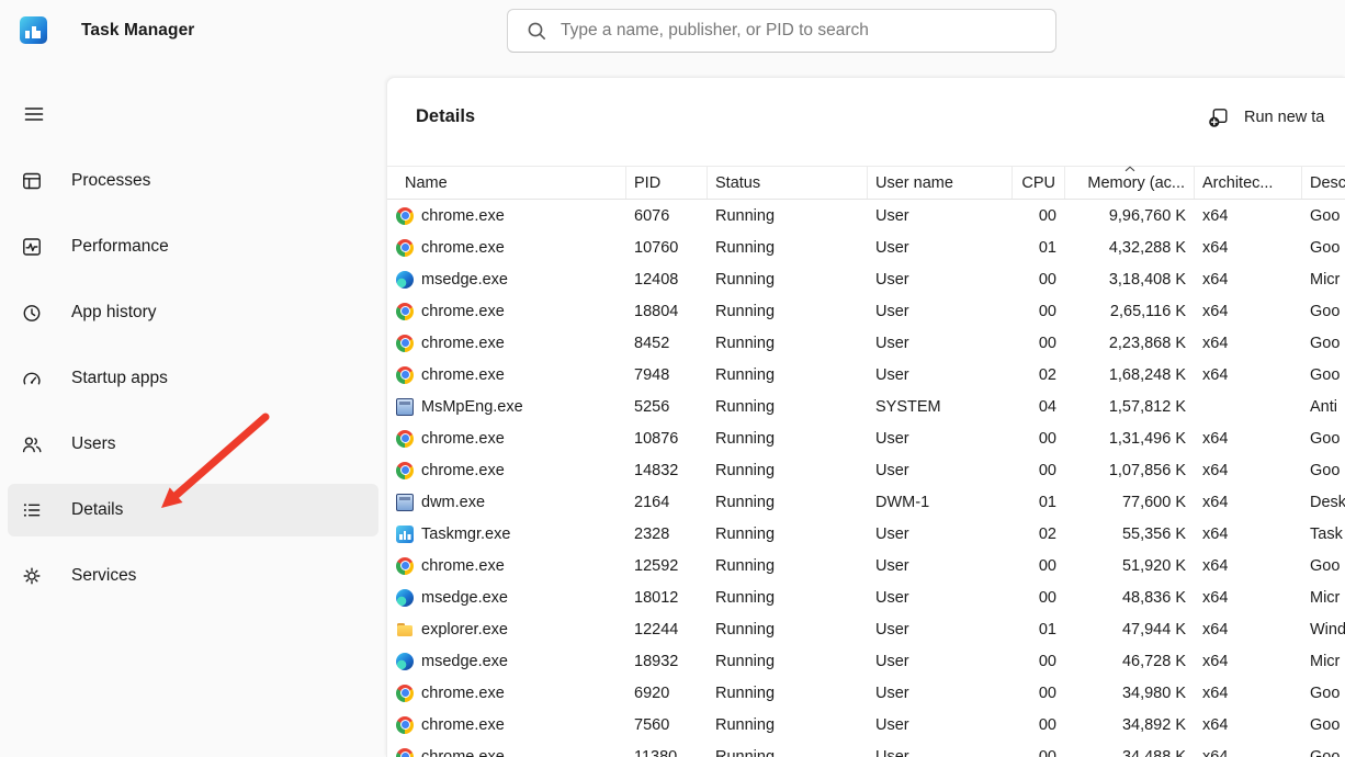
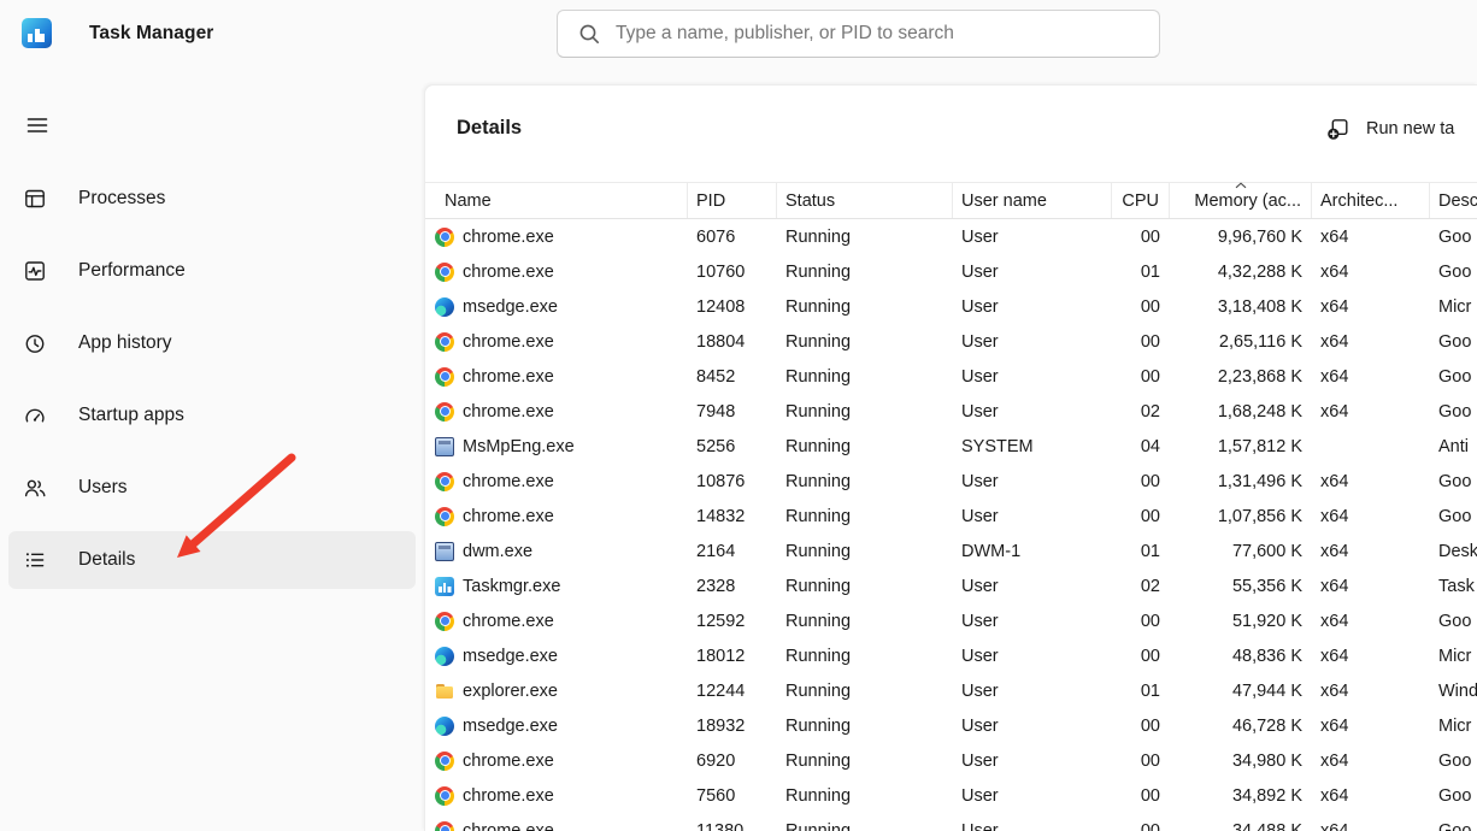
  Task Manager
  Type a name, publisher, or PID to search
  Processes
  Performance
  App history
  Startup apps
  Users
  Details
- Services
  Details
  Run new ta
  Name
  PID
  Status
  User name
  CPU
  Memory (ac...
  Architec...
  Desc
  chrome.exe
  6076
  Running
  User
  00
  9,96,760 K
  x64
  Goo
  chrome.exe
  10760
  Running
  User
  01
  4,32,288 K
  x64
  Goo
  msedge.exe
  12408
  Running
  User
  00
  3,18,408 K
  x64
  Micr
  chrome.exe
  18804
  Running
  User
  00
  2,65,116 K
  x64
  Goo
  chrome.exe
  8452
  Running
  User
  00
  2,23,868 K
  x64
  Goo
  chrome.exe
  7948
  Running
  User
  02
  1,68,248 K
  x64
  Goo
  MsMpEng.exe
  5256
  Running
  SYSTEM
  04
  1,57,812 K
  Anti
  chrome.exe
  10876
  Running
  User
  00
  1,31,496 K
  x64
  Goo
  chrome.exe
  14832
  Running
  User
  00
  1,07,856 K
  x64
  Goo
  dwm.exe
  2164
  Running
  DWM-1
  01
  77,600 K
  x64
  Desk
  Taskmgr.exe
  2328
  Running
  User
  02
  55,356 K
  x64
  Task
  chrome.exe
  12592
  Running
  User
  00
  51,920 K
  x64
  Goo
  msedge.exe
  18012
  Running
  User
  00
  48,836 K
  x64
  Micr
  explorer.exe
  12244
  Running
  User
  01
  47,944 K
  x64
  Wind
  msedge.exe
  18932
  Running
  User
  00
  46,728 K
  x64
  Micr
  chrome.exe
  6920
  Running
  User
  00
  34,980 K
  x64
  Goo
  chrome.exe
  7560
  Running
  User
  00
  34,892 K
  x64
  Goo
